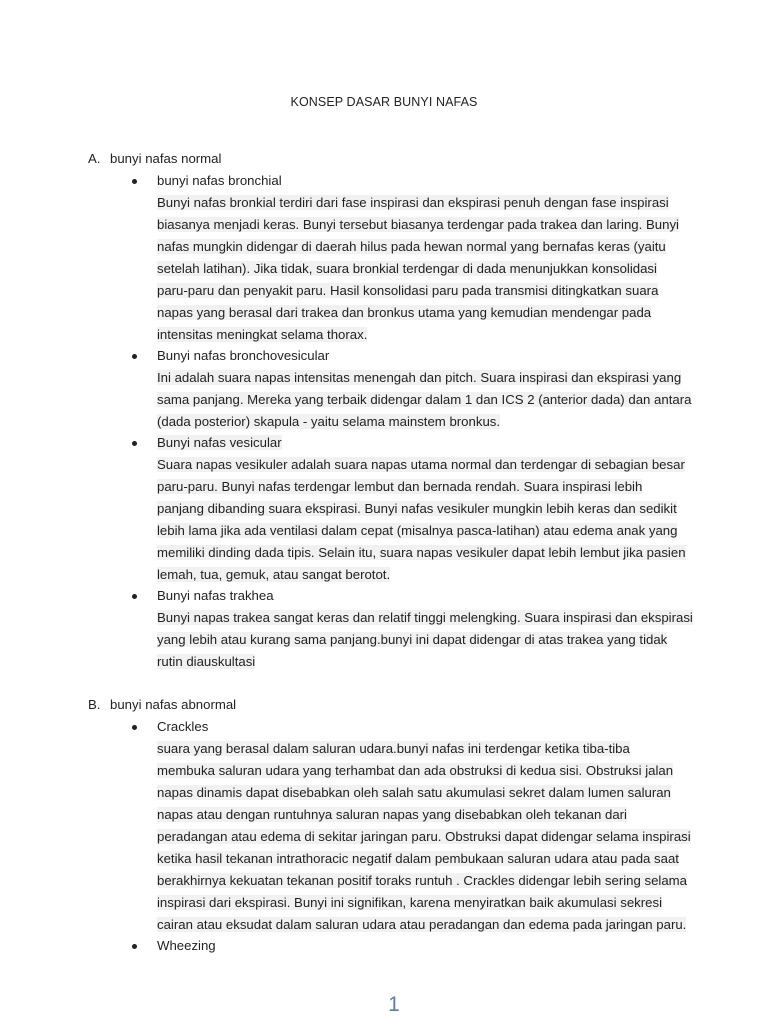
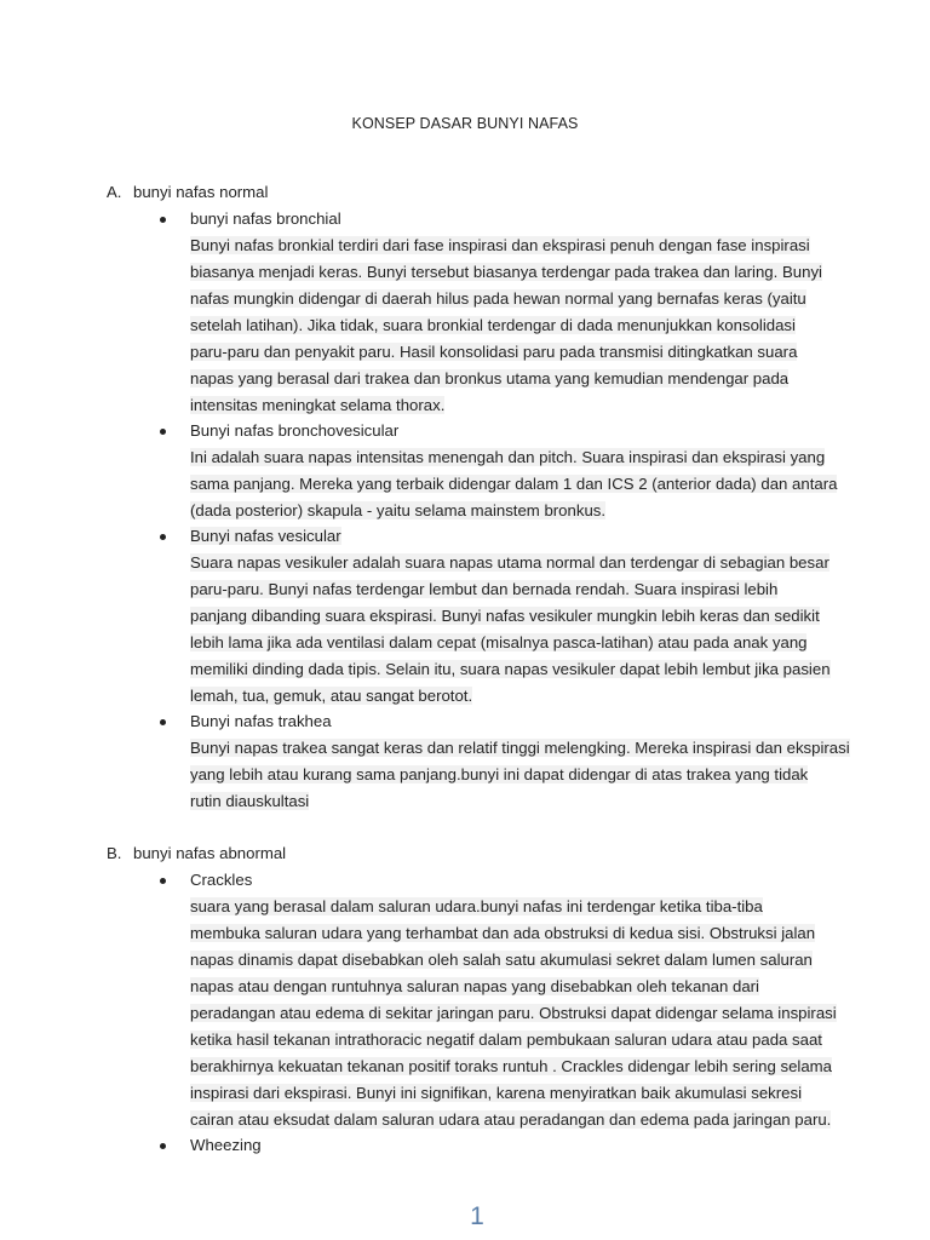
  KONSEP DASAR BUNYI NAFAS
  A. bunyi nafas normal
  bunyi nafas bronchial
  Bunyi nafas bronkial terdiri dari fase inspirasi dan ekspirasi penuh dengan fase inspirasi
  biasanya menjadi keras. Bunyi tersebut biasanya terdengar pada trakea dan laring. Bunyi
  nafas mungkin didengar di daerah hilus pada hewan normal yang bernafas keras (yaitu
  setelah latihan). Jika tidak, suara bronkial terdengar di dada menunjukkan konsolidasi
  paru-paru dan penyakit paru. Hasil konsolidasi paru pada transmisi ditingkatkan suara
  napas yang berasal dari trakea dan bronkus utama yang kemudian mendengar pada
  intensitas meningkat selama thorax.
  Bunyi nafas bronchovesicular
  Ini adalah suara napas intensitas menengah dan pitch. Suara inspirasi dan ekspirasi yang
  sama panjang. Mereka yang terbaik didengar dalam 1 dan ICS 2 (anterior dada) dan antara
  (dada posterior) skapula - yaitu selama mainstem bronkus.
  Bunyi nafas vesicular
  Suara napas vesikuler adalah suara napas utama normal dan terdengar di sebagian besar
  paru-paru. Bunyi nafas terdengar lembut dan bernada rendah. Suara inspirasi lebih
  panjang dibanding suara ekspirasi. Bunyi nafas vesikuler mungkin lebih keras dan sedikit
- lebih lama jika ada ventilasi dalam cepat (misalnya pasca-latihan) atau edema anak yang
+ lebih lama jika ada ventilasi dalam cepat (misalnya pasca-latihan) atau pada anak yang
  memiliki dinding dada tipis. Selain itu, suara napas vesikuler dapat lebih lembut jika pasien
  lemah, tua, gemuk, atau sangat berotot.
  Bunyi nafas trakhea
- Bunyi napas trakea sangat keras dan relatif tinggi melengking. Suara inspirasi dan ekspirasi
+ Bunyi napas trakea sangat keras dan relatif tinggi melengking. Mereka inspirasi dan ekspirasi
  yang lebih atau kurang sama panjang.bunyi ini dapat didengar di atas trakea yang tidak
  rutin diauskultasi
  B. bunyi nafas abnormal
  Crackles
  suara yang berasal dalam saluran udara.bunyi nafas ini terdengar ketika tiba-tiba
  membuka saluran udara yang terhambat dan ada obstruksi di kedua sisi. Obstruksi jalan
  napas dinamis dapat disebabkan oleh salah satu akumulasi sekret dalam lumen saluran
  napas atau dengan runtuhnya saluran napas yang disebabkan oleh tekanan dari
  peradangan atau edema di sekitar jaringan paru. Obstruksi dapat didengar selama inspirasi
  ketika hasil tekanan intrathoracic negatif dalam pembukaan saluran udara atau pada saat
  berakhirnya kekuatan tekanan positif toraks runtuh . Crackles didengar lebih sering selama
  inspirasi dari ekspirasi. Bunyi ini signifikan, karena menyiratkan baik akumulasi sekresi
  cairan atau eksudat dalam saluran udara atau peradangan dan edema pada jaringan paru.
  Wheezing
  1
